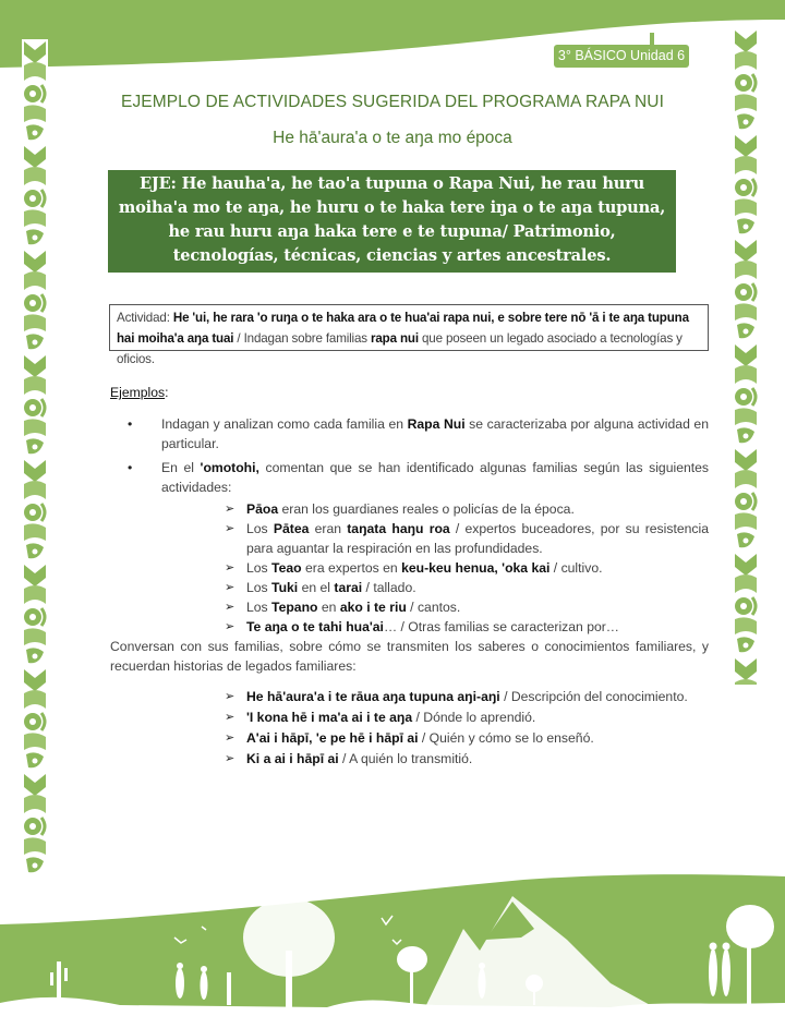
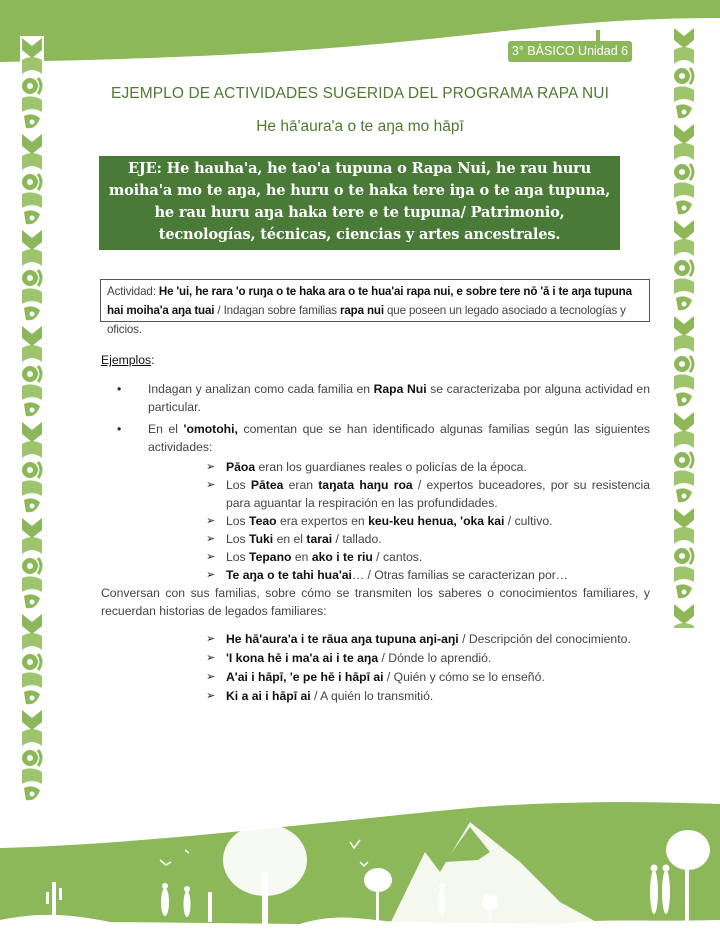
  3° BÁSICO Unidad 6
  EJEMPLO DE ACTIVIDADES SUGERIDA DEL PROGRAMA RAPA NUI
- He hā'aura'a o te aŋa mo época
+ He hā'aura'a o te aŋa mo hāpī
  EJE: He hauha'a, he tao'a tupuna o Rapa Nui, he rau huru moiha'a mo te aŋa, he huru o te haka tere iŋa o te aŋa tupuna, he rau huru aŋa haka tere e te tupuna/ Patrimonio, tecnologías, técnicas, ciencias y artes ancestrales.
  Actividad: He 'ui, he rara 'o ruŋa o te haka ara o te hua'ai rapa nui, e sobre tere nō 'ā i te aŋa tupuna hai moiha'a aŋa tuai / Indagan sobre familias rapa nui que poseen un legado asociado a tecnologías y oficios.
  Ejemplos:
  •
  Indagan y analizan como cada familia en Rapa Nui se caracterizaba por alguna actividad en particular.
  •
  En el 'omotohi, comentan que se han identificado algunas familias según las siguientes actividades:
  ➢
  Pāoa eran los guardianes reales o policías de la época.
  ➢
  Los Pātea eran taŋata haŋu roa / expertos buceadores, por su resistencia para aguantar la respiración en las profundidades.
  ➢
  Los Teao era expertos en keu-keu henua, 'oka kai / cultivo.
  ➢
  Los Tuki en el tarai / tallado.
  ➢
  Los Tepano en ako i te riu / cantos.
  ➢
  Te aŋa o te tahi hua'ai… / Otras familias se caracterizan por…
  Conversan con sus familias, sobre cómo se transmiten los saberes o conocimientos familiares, y recuerdan historias de legados familiares:
  ➢
  He hā'aura'a i te rāua aŋa tupuna aŋi-aŋi / Descripción del conocimiento.
  ➢
  'I kona hē i ma'a ai i te aŋa / Dónde lo aprendió.
  ➢
  A'ai i hāpī, 'e pe hē i hāpī ai / Quién y cómo se lo enseñó.
  ➢
  Ki a ai i hāpī ai / A quién lo transmitió.
